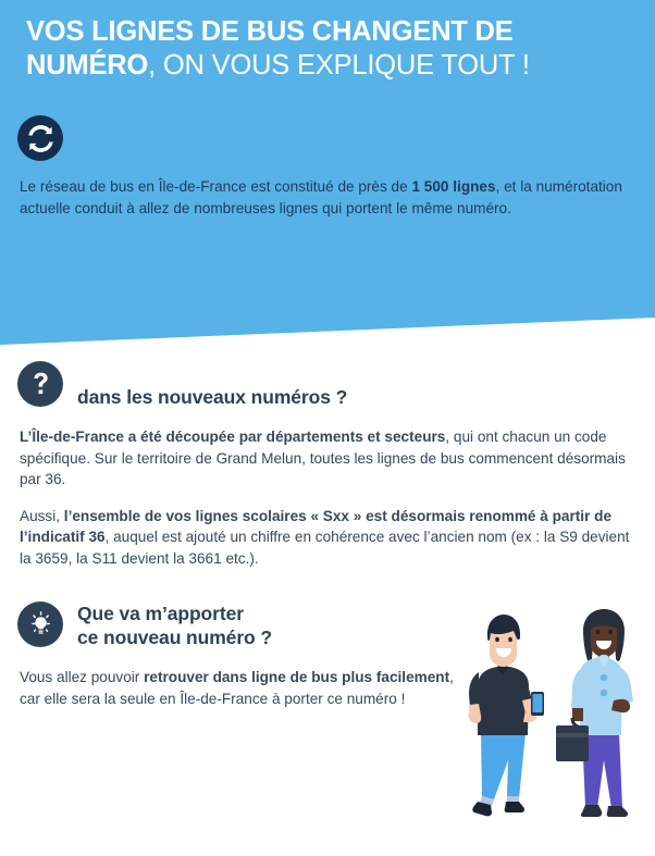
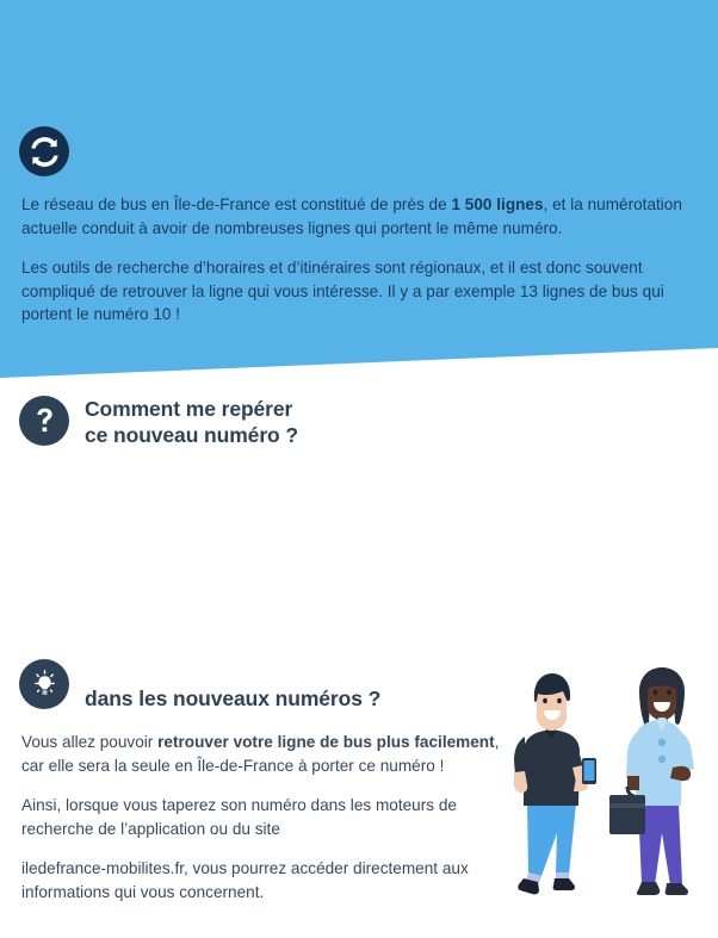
- VOS LIGNES DE BUS CHANGENT DE NUMÉRO, ON VOUS EXPLIQUE TOUT !
- Le réseau de bus en Île-de-France est constitué de près de 1 500 lignes, et la numérotation actuelle conduit à allez de nombreuses lignes qui portent le même numéro.
+ Le réseau de bus en Île-de-France est constitué de près de 1 500 lignes, et la numérotation actuelle conduit à avoir de nombreuses lignes qui portent le même numéro.
+ Les outils de recherche d’horaires et d’itinéraires sont régionaux, et il est donc souvent compliqué de retrouver la ligne qui vous intéresse. Il y a par exemple 13 lignes de bus qui portent le numéro 10 !
+ Comment me repérer
- dans les nouveaux numéros ?
+ ce nouveau numéro ?
- L’Île-de-France a été découpée par départements et secteurs, qui ont chacun un code spécifique. Sur le territoire de Grand Melun, toutes les lignes de bus commencent désormais par 36.
- Aussi, l’ensemble de vos lignes scolaires « Sxx » est désormais renommé à partir de l’indicatif 36, auquel est ajouté un chiffre en cohérence avec l’ancien nom (ex : la S9 devient la 3659, la S11 devient la 3661 etc.).
- Que va m’apporter
- ce nouveau numéro ?
+ dans les nouveaux numéros ?
- Vous allez pouvoir retrouver dans ligne de bus plus facilement, car elle sera la seule en Île-de-France à porter ce numéro !
+ Vous allez pouvoir retrouver votre ligne de bus plus facilement, car elle sera la seule en Île-de-France à porter ce numéro !
+ Ainsi, lorsque vous taperez son numéro dans les moteurs de recherche de l’application ou du site
+ iledefrance-mobilites.fr, vous pourrez accéder directement aux informations qui vous concernent.
